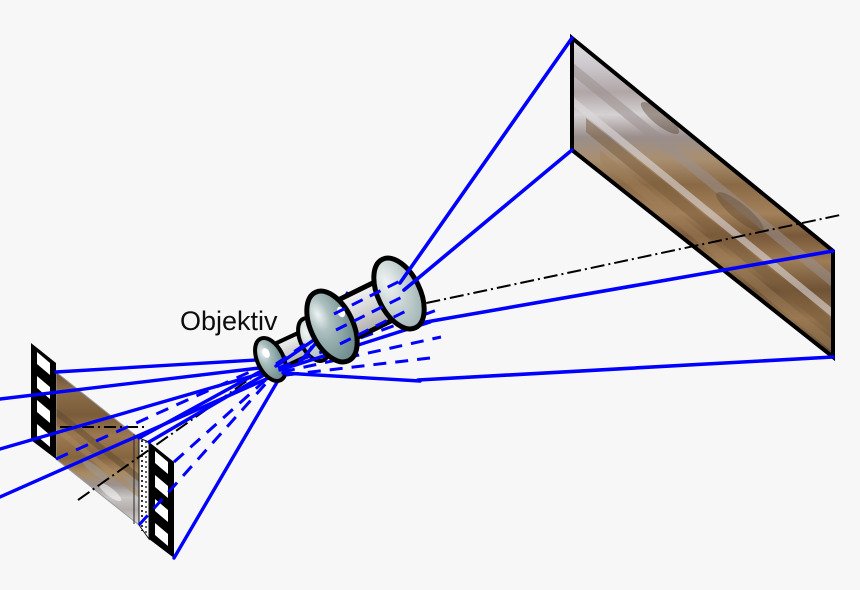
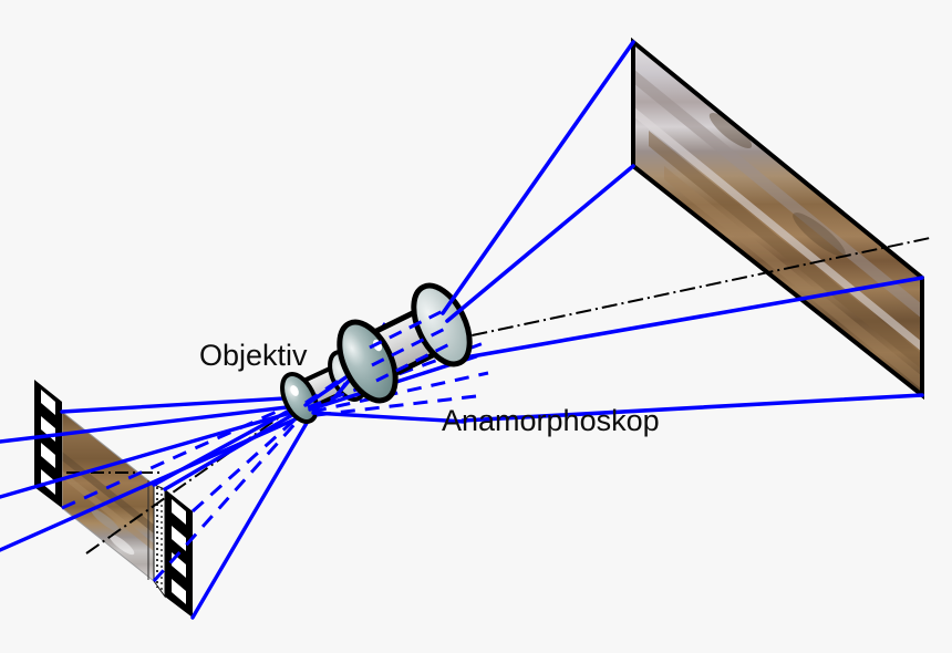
  Objektiv
+ Anamorphoskop
